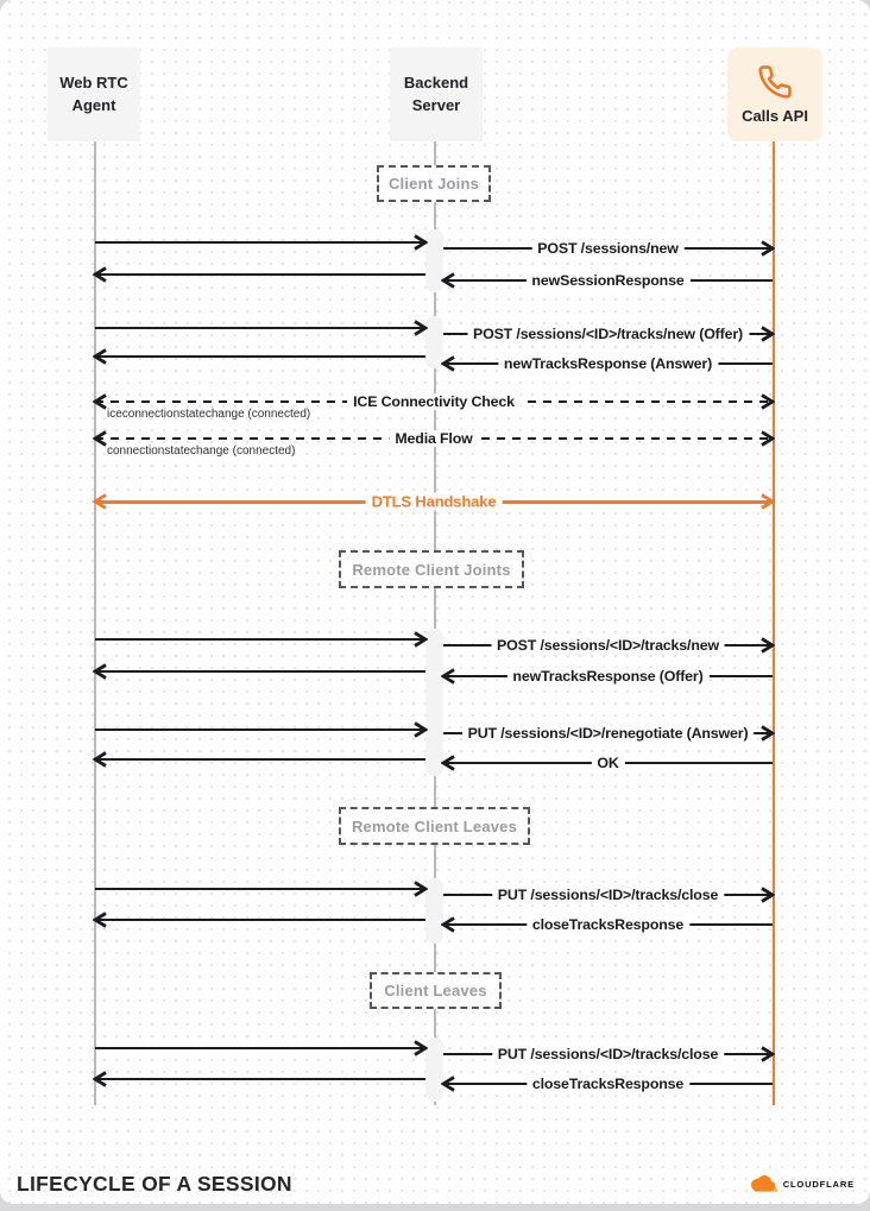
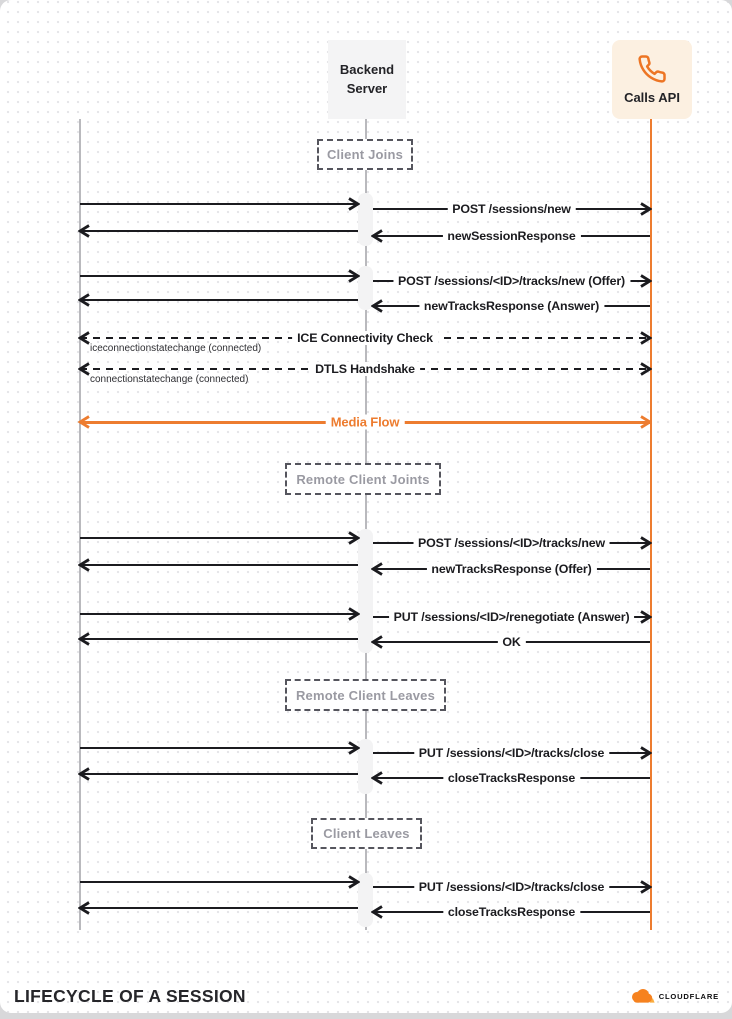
- Web RTC
- Agent
  Backend
  Server
  Calls API
  Client Joins
  Remote Client Joints
  Remote Client Leaves
  Client Leaves
  POST /sessions/new
  newSessionResponse
  POST /sessions/<ID>/tracks/new (Offer)
  newTracksResponse (Answer)
  ICE Connectivity Check
  iceconnectionstatechange (connected)
- Media Flow
+ DTLS Handshake
  connectionstatechange (connected)
- DTLS Handshake
+ Media Flow
  POST /sessions/<ID>/tracks/new
  newTracksResponse (Offer)
  PUT /sessions/<ID>/renegotiate (Answer)
  OK
  PUT /sessions/<ID>/tracks/close
  closeTracksResponse
  PUT /sessions/<ID>/tracks/close
  closeTracksResponse
  LIFECYCLE OF A SESSION
  CLOUDFLARE
